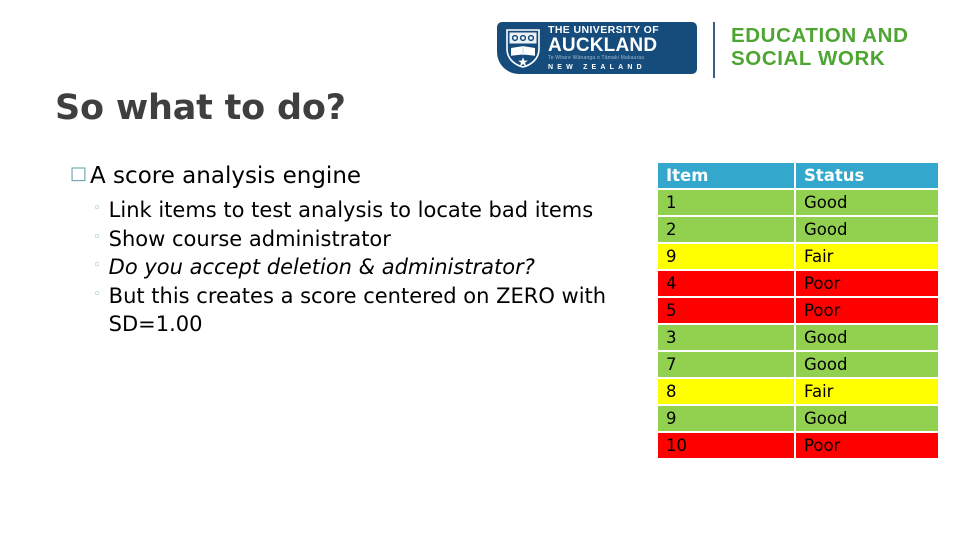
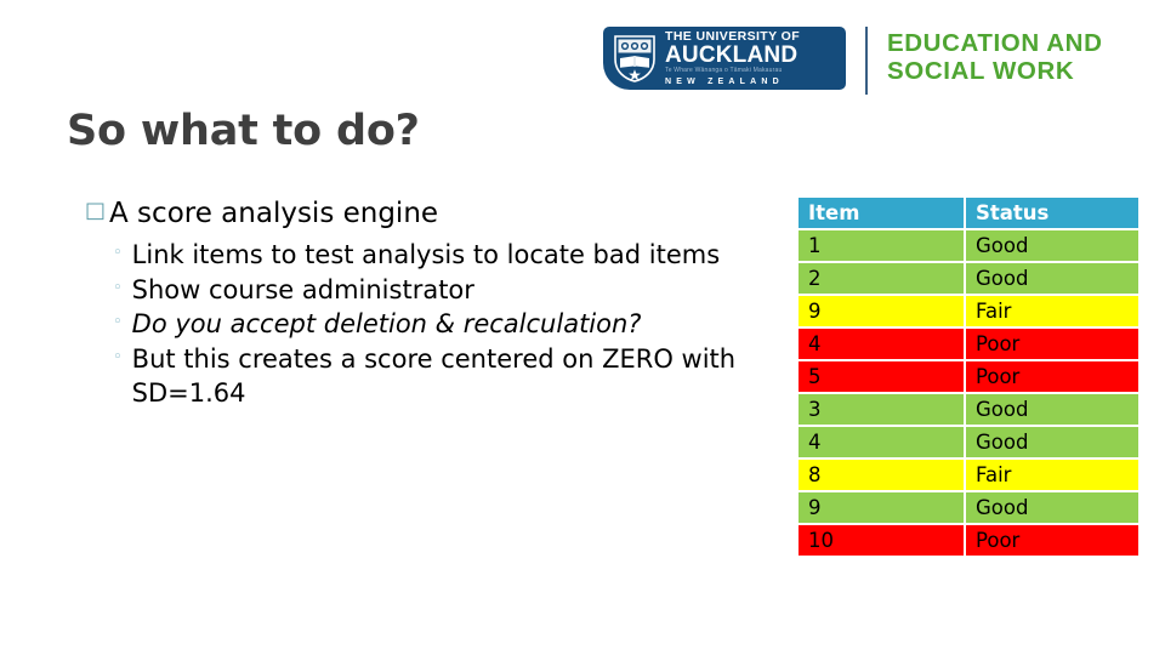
  THE UNIVERSITY OF
  AUCKLAND
  EDUCATION AND
  SOCIAL WORK
  So what to do?
  □
  A score analysis engine
  ◦
  Link items to test analysis to locate bad items
  ◦
  Show course administrator
  ◦
- Do you accept deletion & administrator?
+ Do you accept deletion & recalculation?
  ◦
- But this creates a score centered on ZERO with SD=1.00
+ But this creates a score centered on ZERO with SD=1.64
  Item	Status
  1	Good
  2	Good
  9	Fair
  4	Poor
  5	Poor
  3	Good
- 7	Good
+ 4	Good
  8	Fair
  9	Good
  10	Poor
